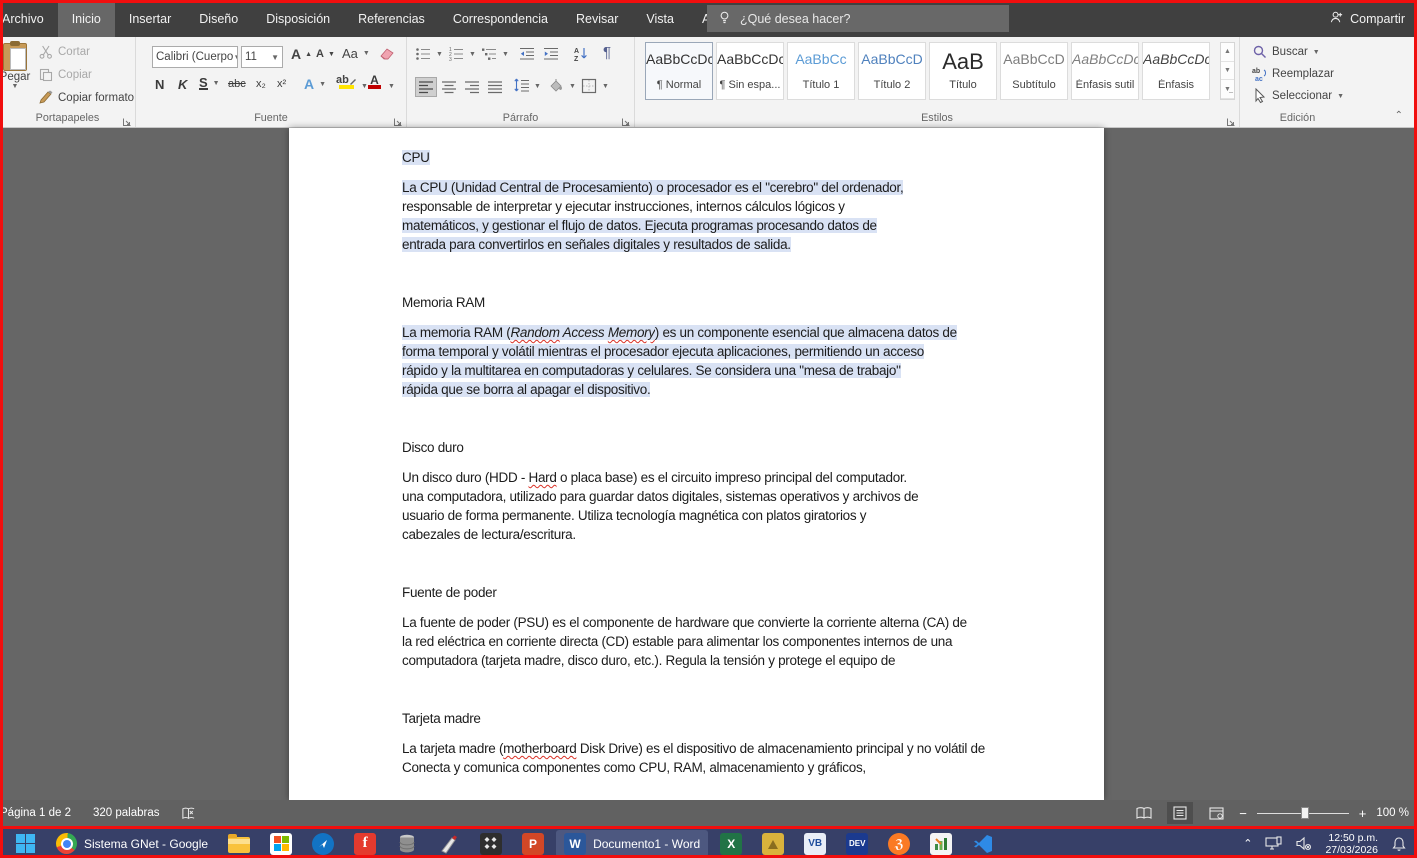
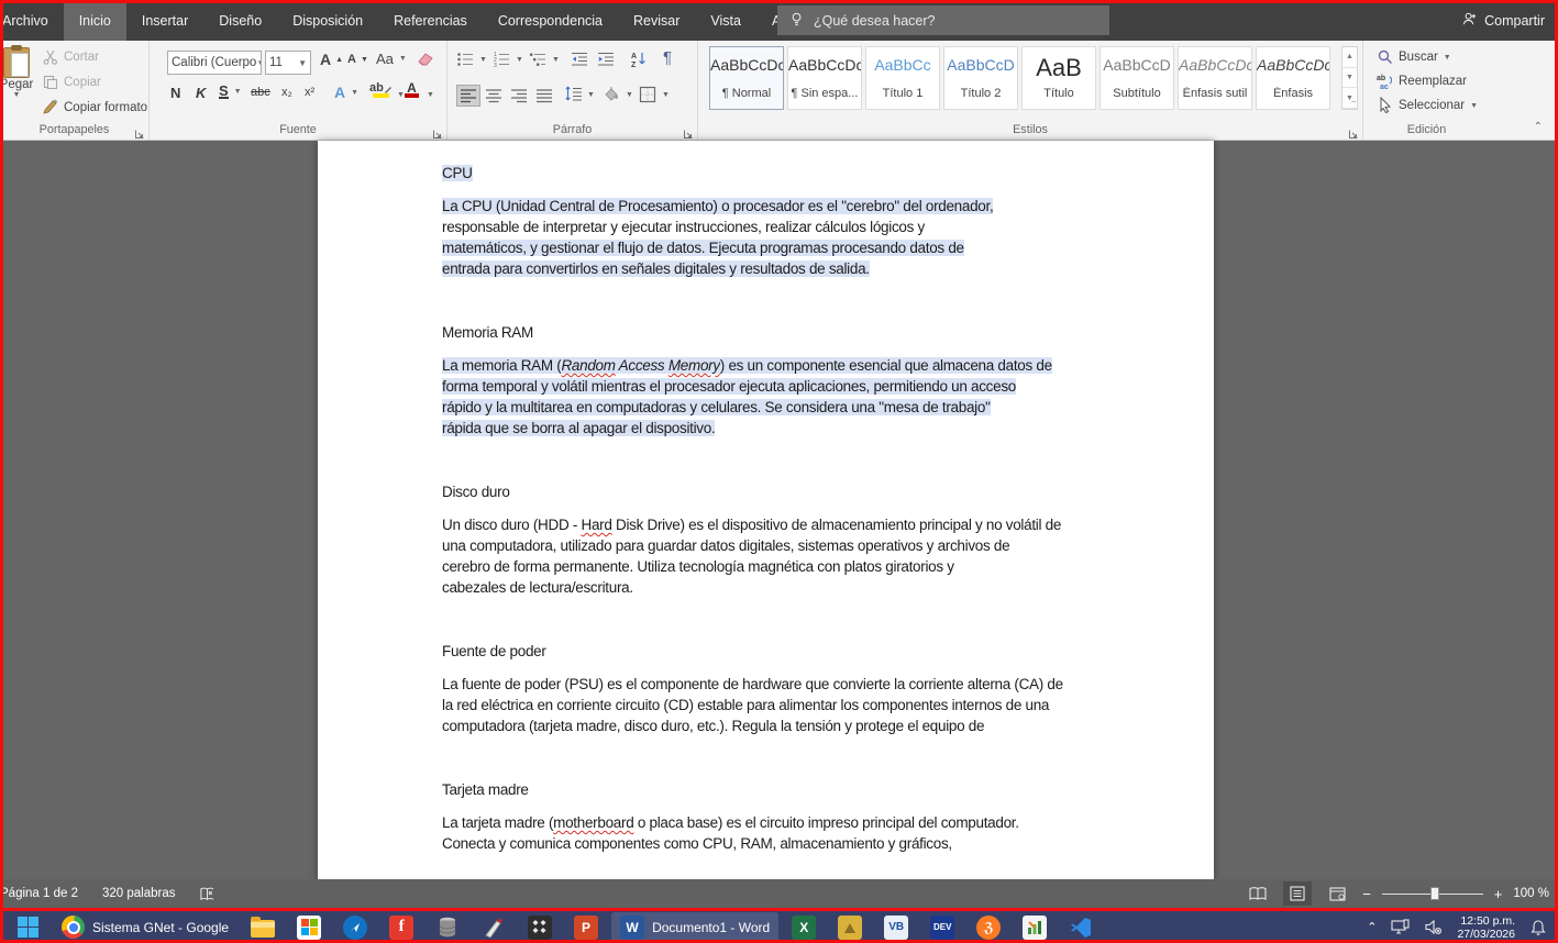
  Archivo
  Inicio
  Insertar
  Diseño
  Disposición
  Referencias
  Correspondencia
  Revisar
  Vista
  ¿Qué desea hacer?
  Compartir
  Pegar
  Cortar
  Copiar
  Copiar formato
  Portapapeles
  Calibri (Cuerpo
  11
  ▼
  A
  A
  Aa
  N
  K
  S
  abc
  x₂
  x²
  A
  ab
  A
  Fuente
  ¶
  Párrafo
  AaBbCcDc
  ¶ Normal
  AaBbCcDc
  ¶ Sin espa...
  AaBbCc
  Título 1
  AaBbCcD
  Título 2
  AaB
  Título
  AaBbCcD
  Subtítulo
  AaBbCcDc
  Énfasis sutil
  AaBbCcDc
  Énfasis
  Estilos
  Buscar
  Reemplazar
  Seleccionar
  Edición
  ⌃
  CPU
  La CPU (Unidad Central de Procesamiento) o procesador es el "cerebro" del ordenador,
- responsable de interpretar y ejecutar instrucciones, internos cálculos lógicos y
+ responsable de interpretar y ejecutar instrucciones, realizar cálculos lógicos y
  matemáticos, y gestionar el flujo de datos. Ejecuta programas procesando datos de
  entrada para convertirlos en señales digitales y resultados de salida.
  Memoria RAM
  La memoria RAM (Random Access Memory) es un componente esencial que almacena datos de
  forma temporal y volátil mientras el procesador ejecuta aplicaciones, permitiendo un acceso
  rápido y la multitarea en computadoras y celulares. Se considera una "mesa de trabajo"
  rápida que se borra al apagar el dispositivo.
  Disco duro
- Un disco duro (HDD - Hard o placa base) es el circuito impreso principal del computador.
+ Un disco duro (HDD - Hard Disk Drive) es el dispositivo de almacenamiento principal y no volátil de
  una computadora, utilizado para guardar datos digitales, sistemas operativos y archivos de
- usuario de forma permanente. Utiliza tecnología magnética con platos giratorios y
+ cerebro de forma permanente. Utiliza tecnología magnética con platos giratorios y
  cabezales de lectura/escritura.
  Fuente de poder
  La fuente de poder (PSU) es el componente de hardware que convierte la corriente alterna (CA) de
- la red eléctrica en corriente directa (CD) estable para alimentar los componentes internos de una
+ la red eléctrica en corriente circuito (CD) estable para alimentar los componentes internos de una
  computadora (tarjeta madre, disco duro, etc.). Regula la tensión y protege el equipo de
  Tarjeta madre
- La tarjeta madre (motherboard Disk Drive) es el dispositivo de almacenamiento principal y no volátil de
+ La tarjeta madre (motherboard o placa base) es el circuito impreso principal del computador.
  Conecta y comunica componentes como CPU, RAM, almacenamiento y gráficos,
  Página 1 de 2
  320 palabras
  −
  +
  100 %
  Sistema GNet - Google
  f
  P
  W
  Documento1 - Word
  X
  VB
  DEV
  ℨ
  ⌃
  12:50 p.m.
  27/03/2026
